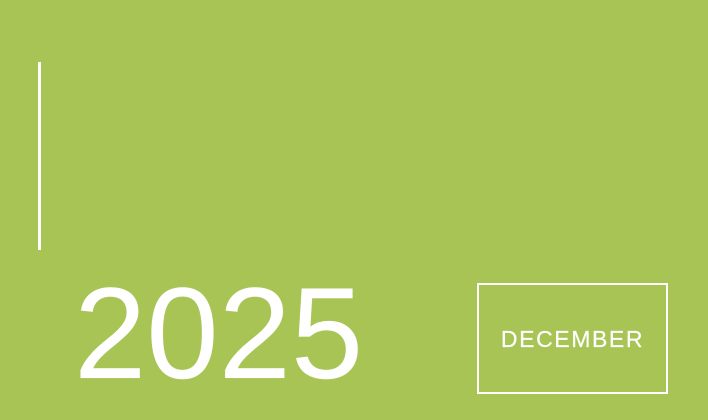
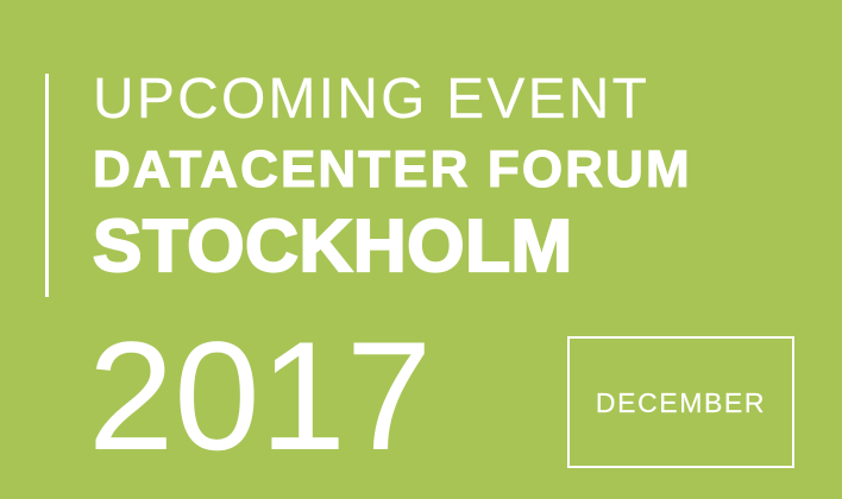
+ UPCOMING EVENT
+ DATACENTER FORUM
+ STOCKHOLM
- 2025
+ 2017
  DECEMBER
